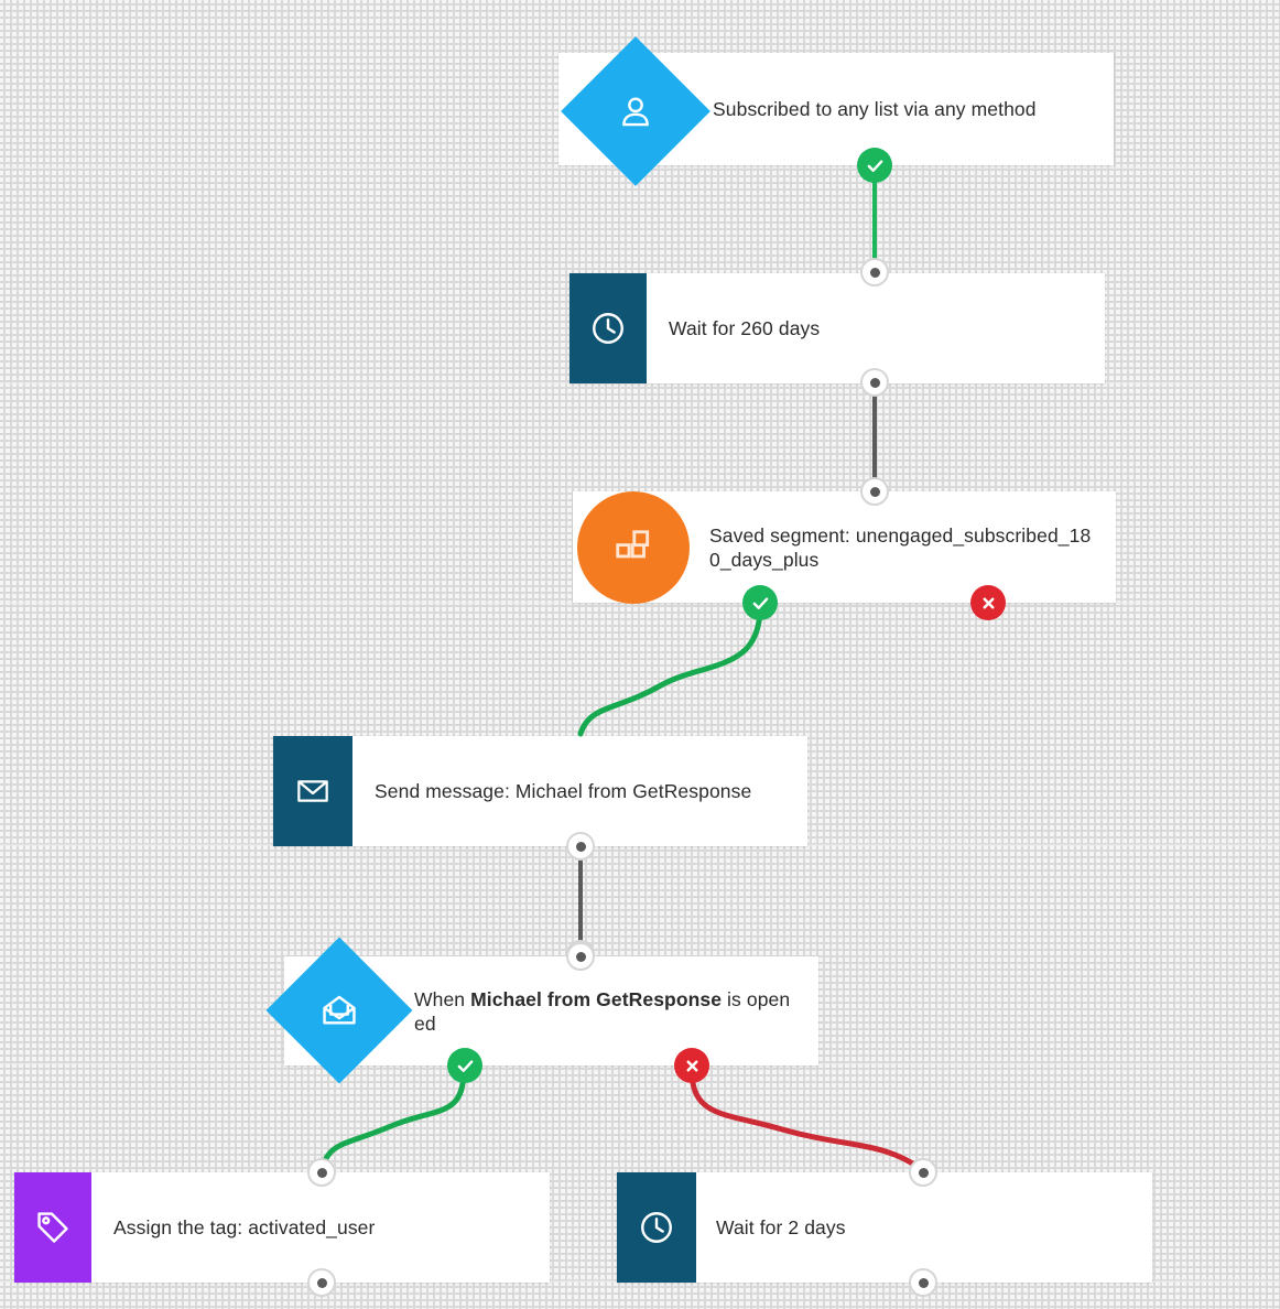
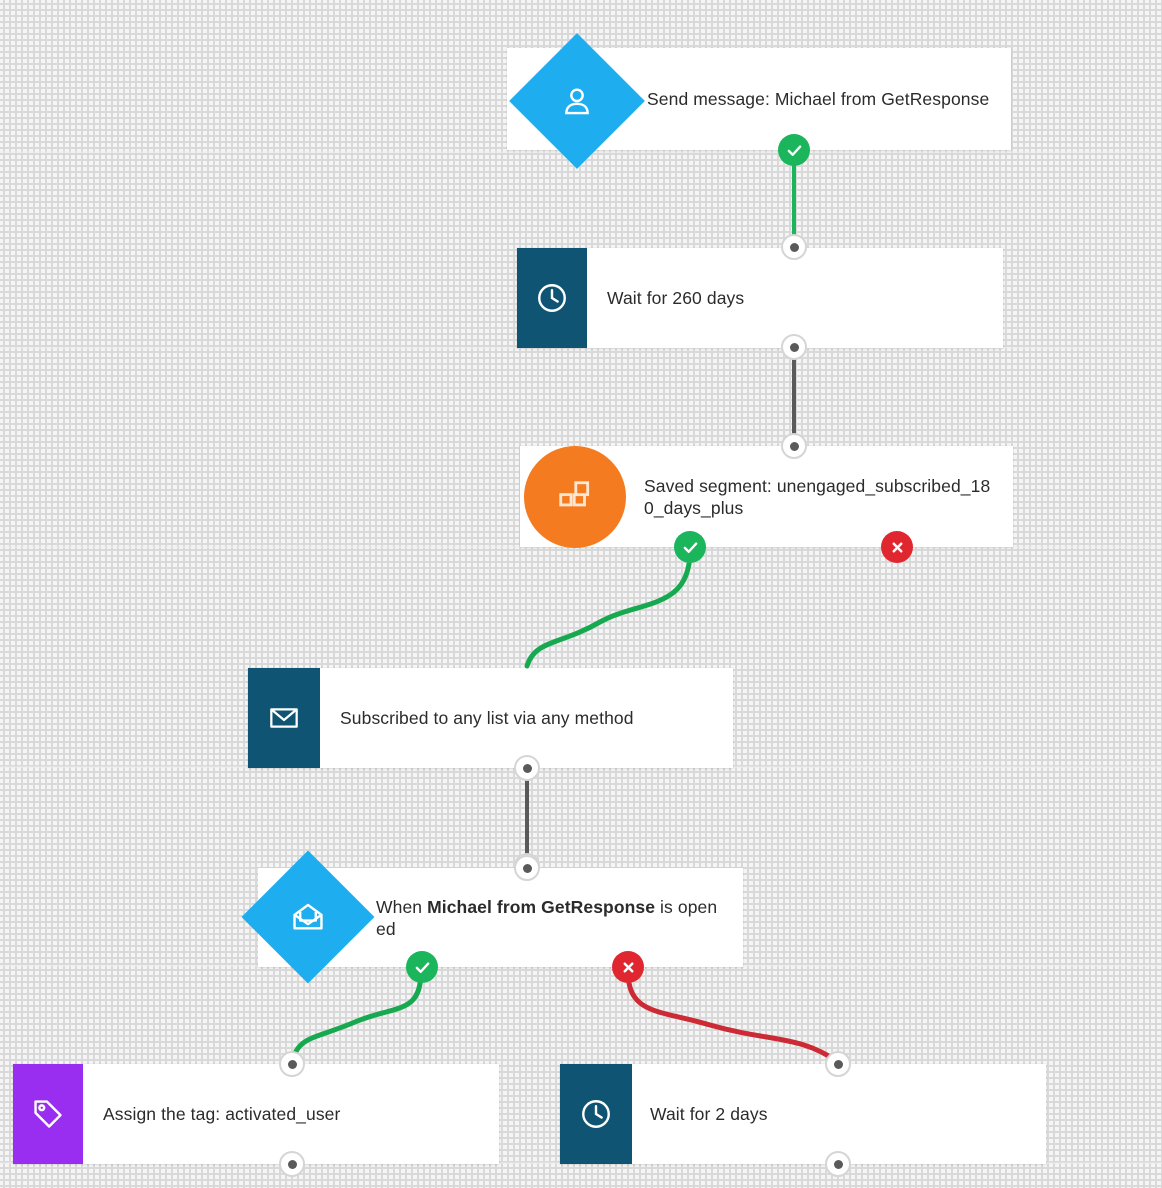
- Subscribed to any list via any method
+ Send message: Michael from GetResponse
  Wait for 260 days
  Saved segment: unengaged_subscribed_180_days_plus
- Send message: Michael from GetResponse
+ Subscribed to any list via any method
  When Michael from GetResponse is opened
  Assign the tag: activated_user
  Wait for 2 days
